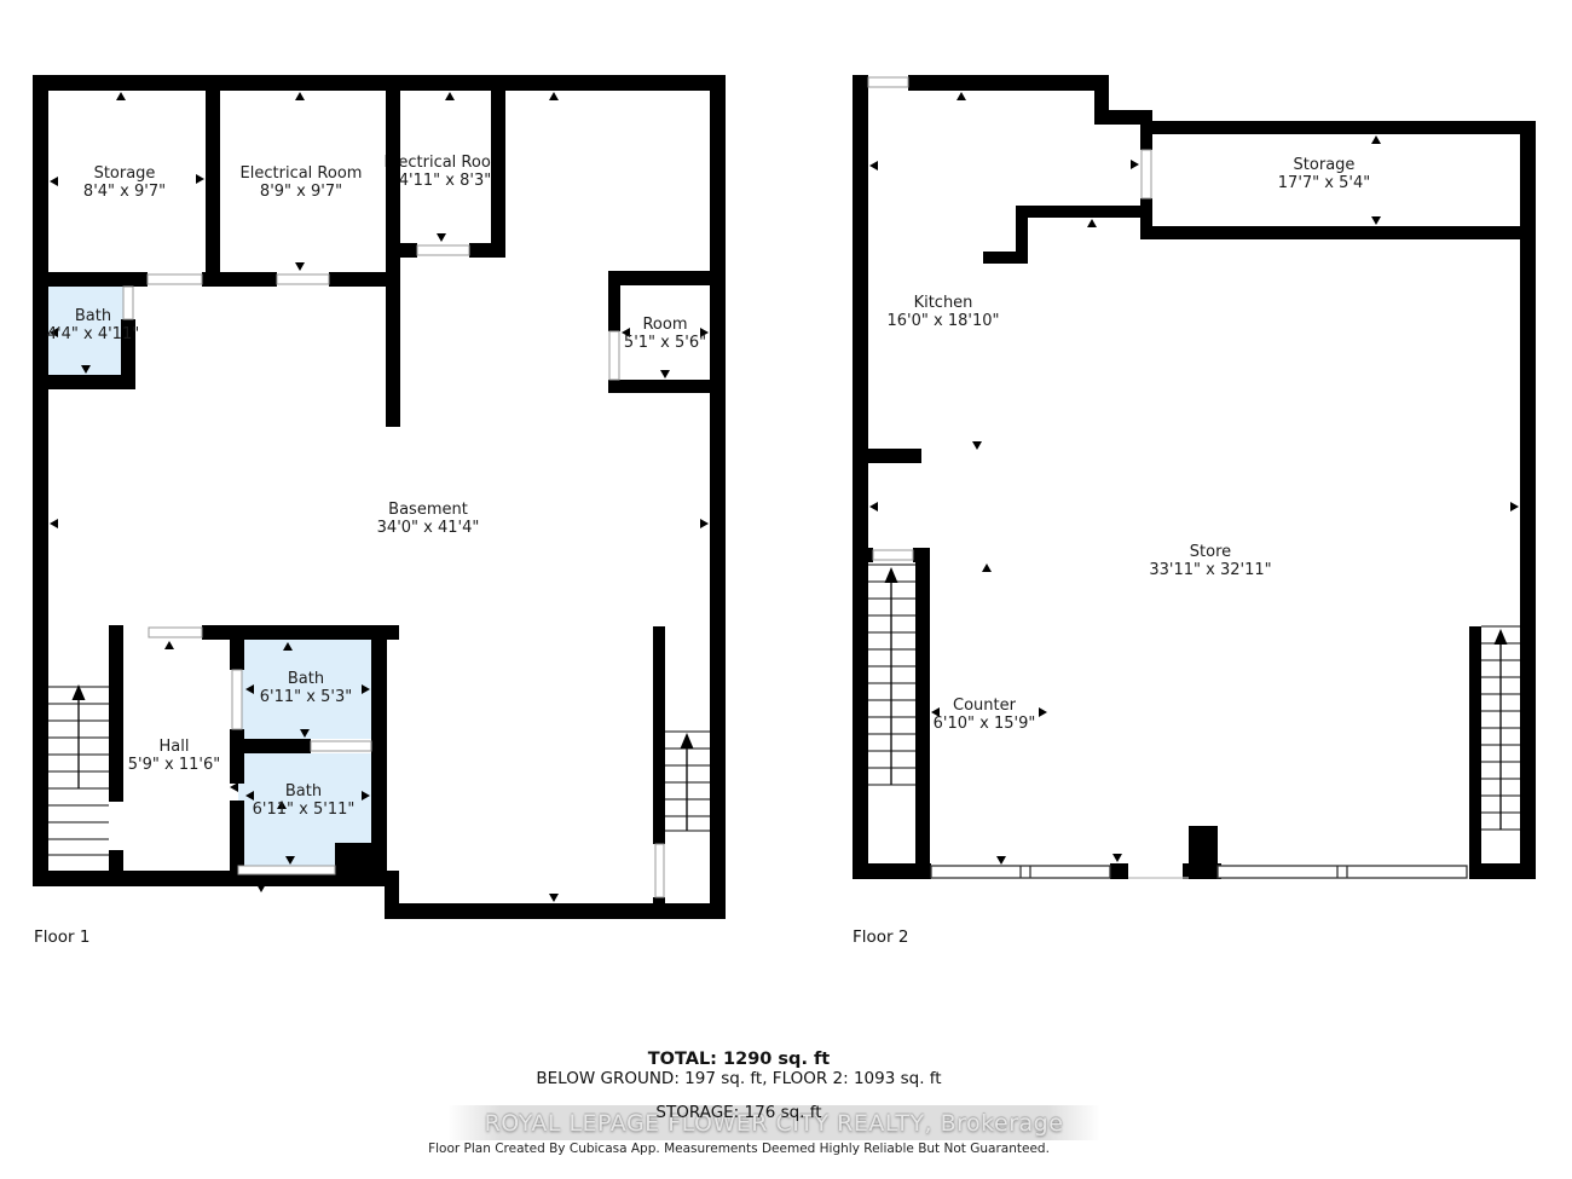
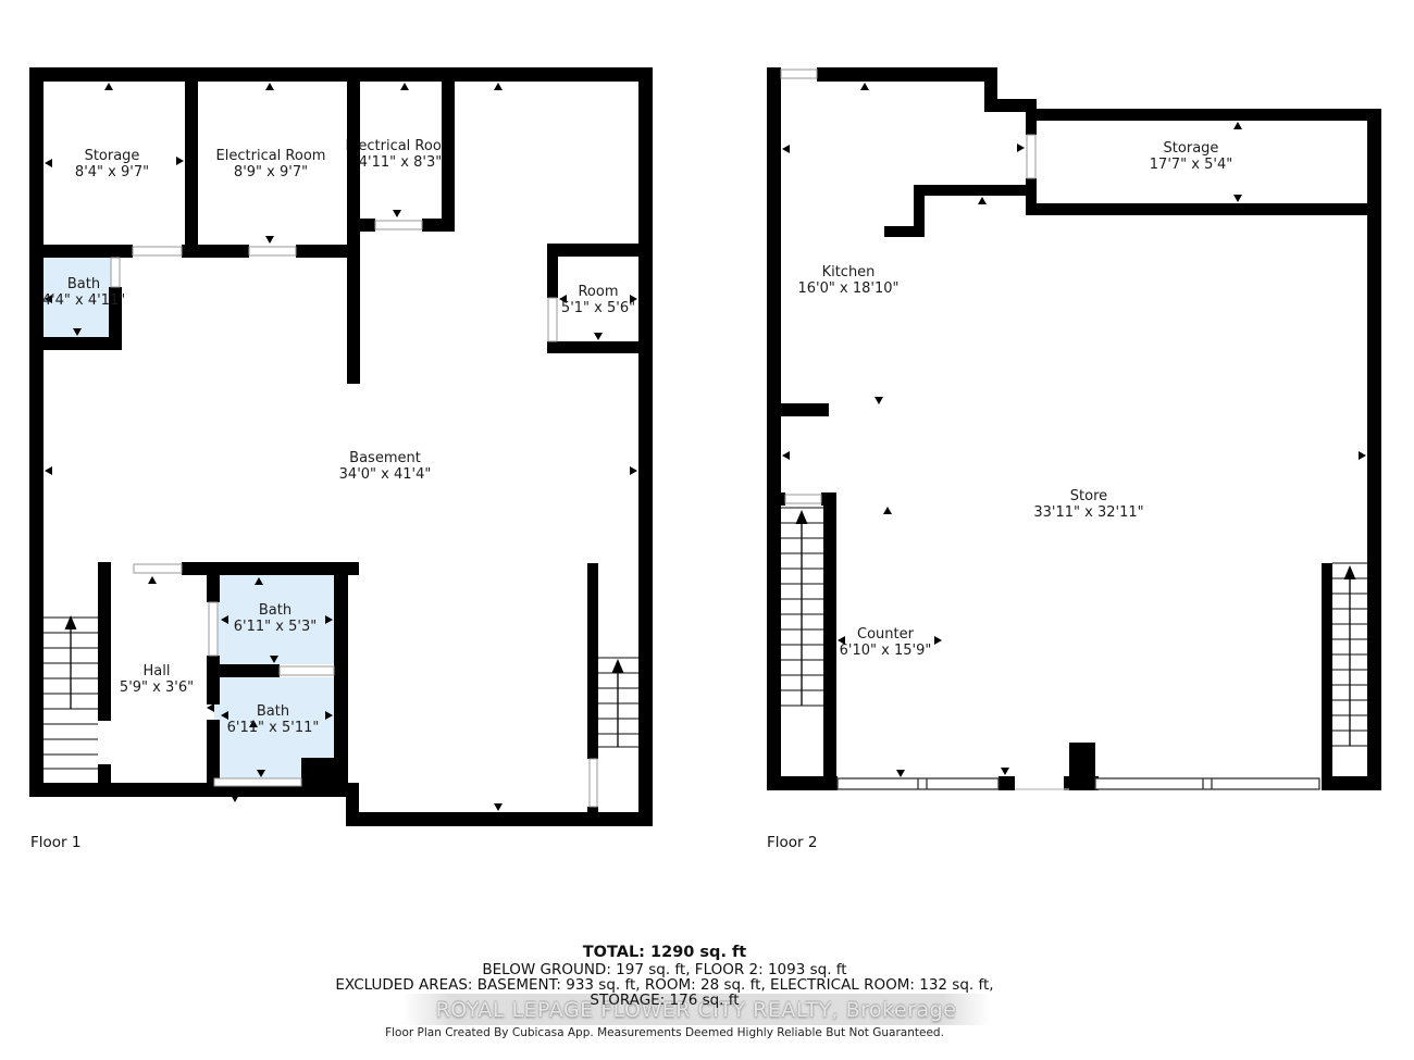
  Storage
  8'4" x 9'7"
  Electrical Room
  8'9" x 9'7"
  ectrical Roo
  4'11" x 8'3"
  Bath
  4'4" x 4'11"
  Room
  5'1" x 5'6"
  Basement
  34'0" x 41'4"
  Hall
- 5'9" x 11'6"
+ 5'9" x 3'6"
  Bath
  6'11" x 5'3"
  Bath
  6'11" x 5'11"
  Kitchen
  16'0" x 18'10"
  Storage
  17'7" x 5'4"
  Store
  33'11" x 32'11"
  Counter
  6'10" x 15'9"
  Floor 1
  Floor 2
  ROYAL LEPAGE FLOWER CITY REALTY, Brokerage
  TOTAL: 1290 sq. ft
  BELOW GROUND: 197 sq. ft, FLOOR 2: 1093 sq. ft
+ EXCLUDED AREAS: BASEMENT: 933 sq. ft, ROOM: 28 sq. ft, ELECTRICAL ROOM: 132 sq. ft,
  STORAGE: 176 sq. ft
  Floor Plan Created By Cubicasa App. Measurements Deemed Highly Reliable But Not Guaranteed.
